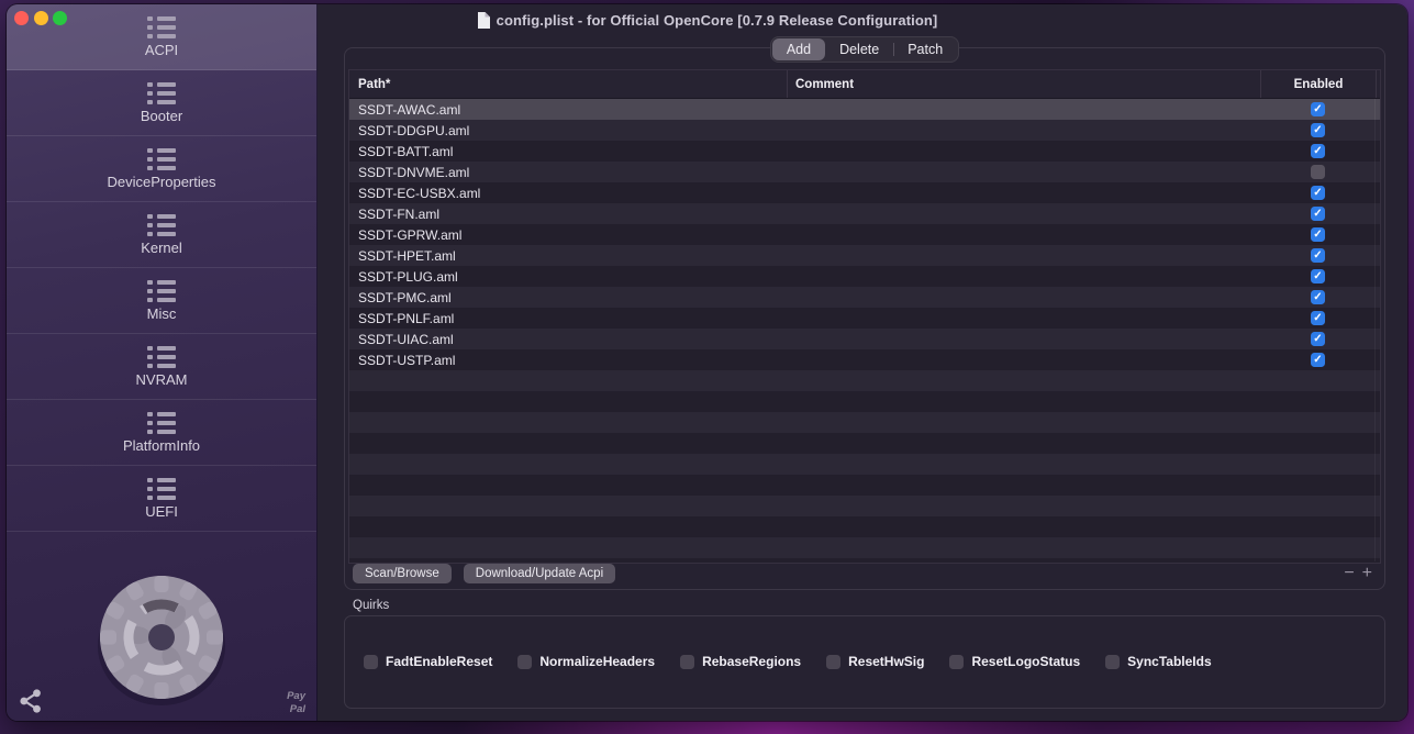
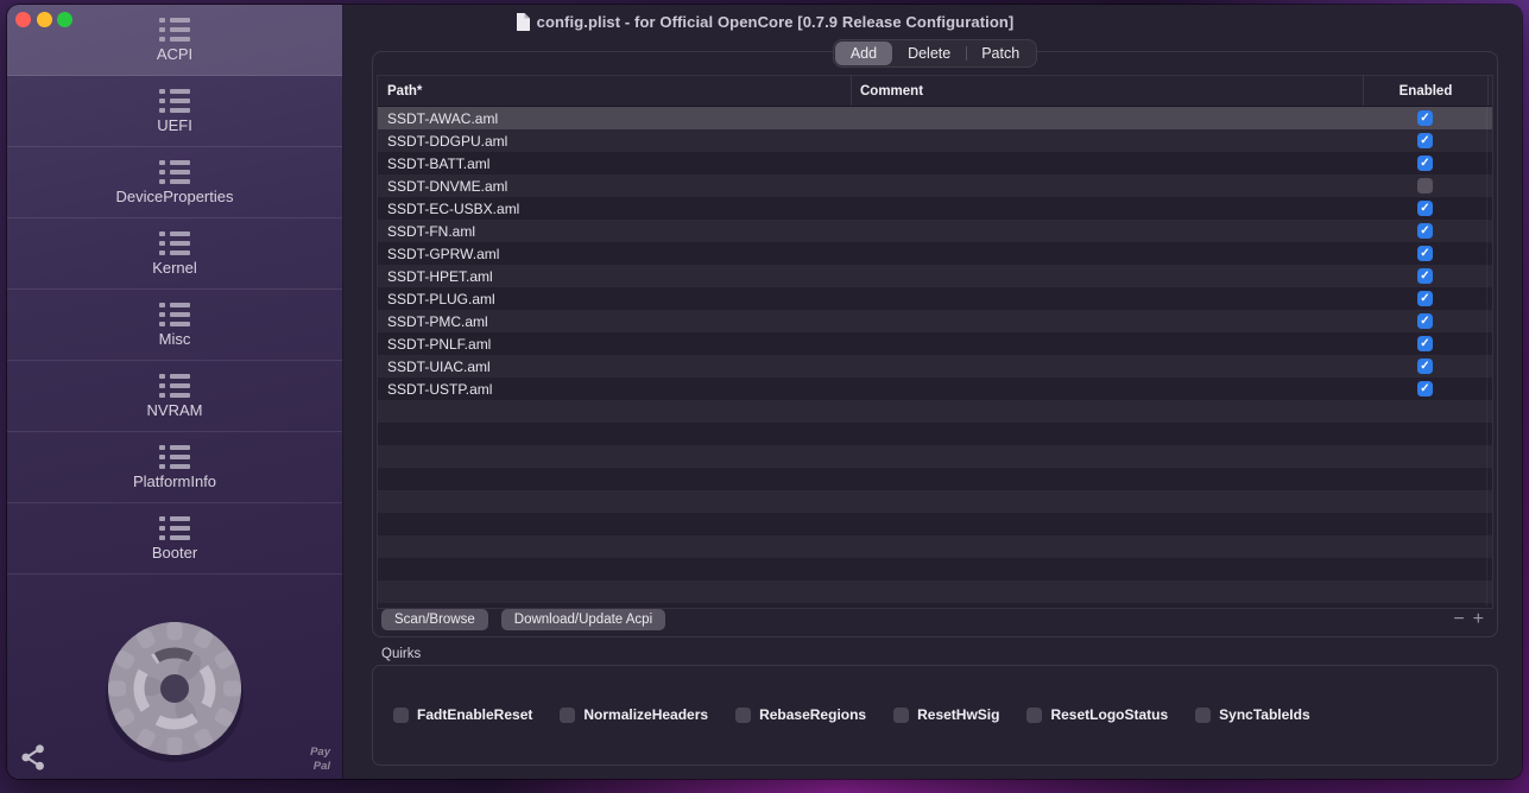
  config.plist - for Official OpenCore [0.7.9 Release Configuration]
  ACPI
- Booter
+ UEFI
  DeviceProperties
  Kernel
  Misc
  NVRAM
  PlatformInfo
- UEFI
+ Booter
  Pay
  Pal
  Add
  Delete
  Patch
  Path*
  Comment
  Enabled
  SSDT-AWAC.aml
  SSDT-DDGPU.aml
  SSDT-BATT.aml
  SSDT-DNVME.aml
  SSDT-EC-USBX.aml
  SSDT-FN.aml
  SSDT-GPRW.aml
  SSDT-HPET.aml
  SSDT-PLUG.aml
  SSDT-PMC.aml
  SSDT-PNLF.aml
  SSDT-UIAC.aml
  SSDT-USTP.aml
  Scan/Browse
  Download/Update Acpi
  −
  +
  Quirks
  FadtEnableReset
  NormalizeHeaders
  RebaseRegions
  ResetHwSig
  ResetLogoStatus
  SyncTableIds
